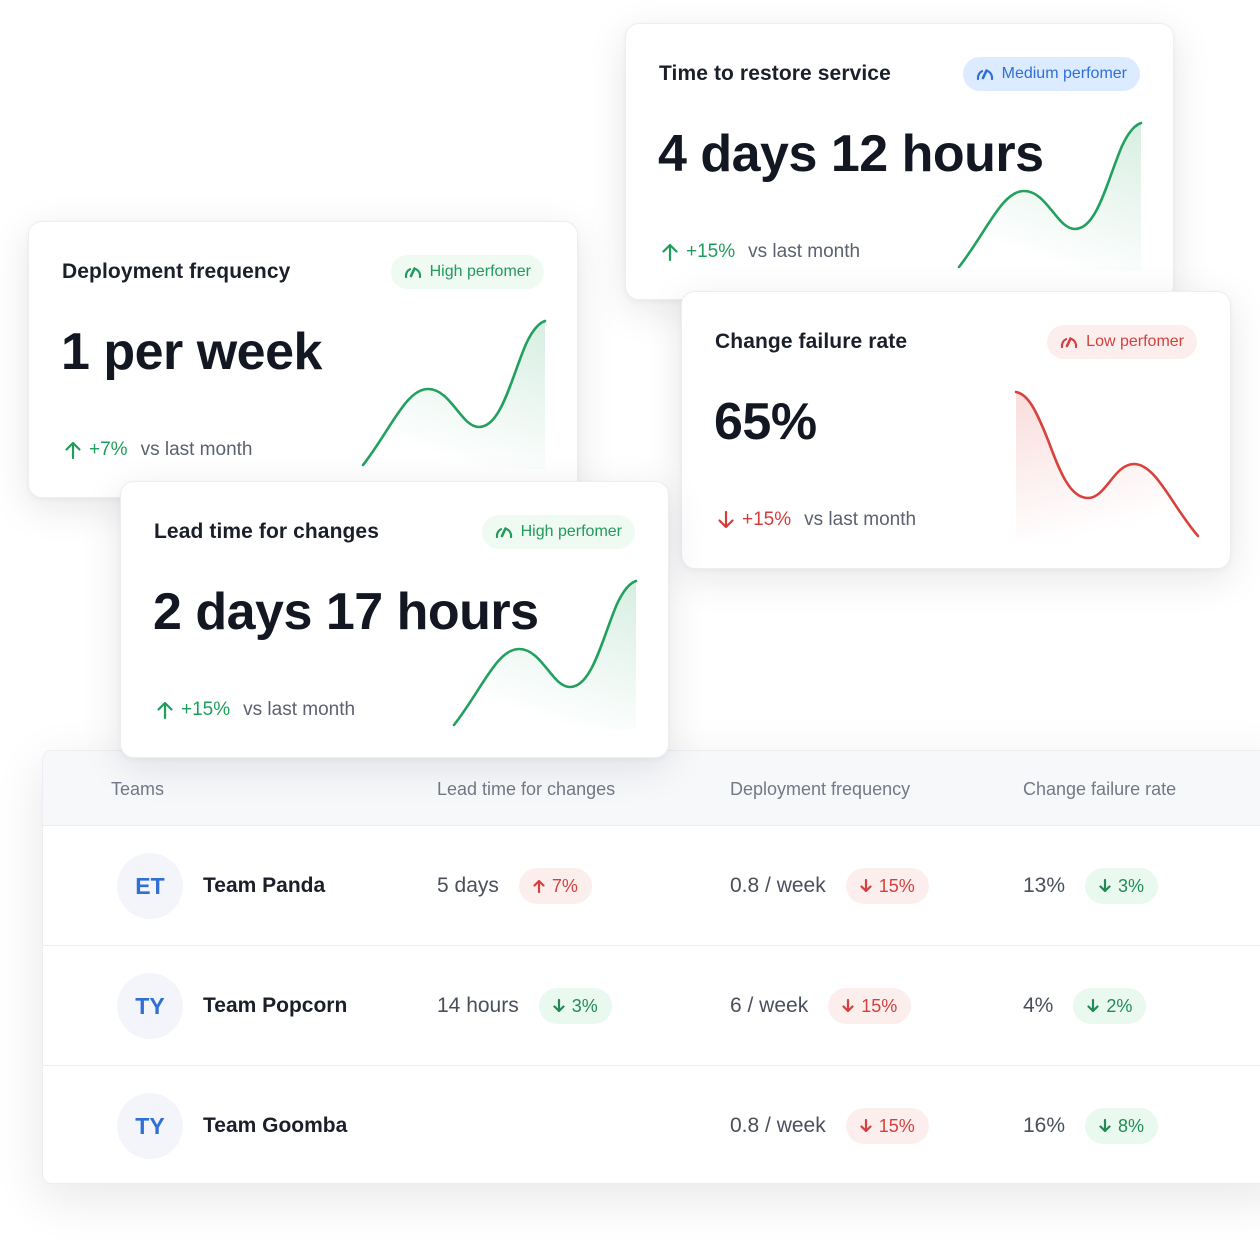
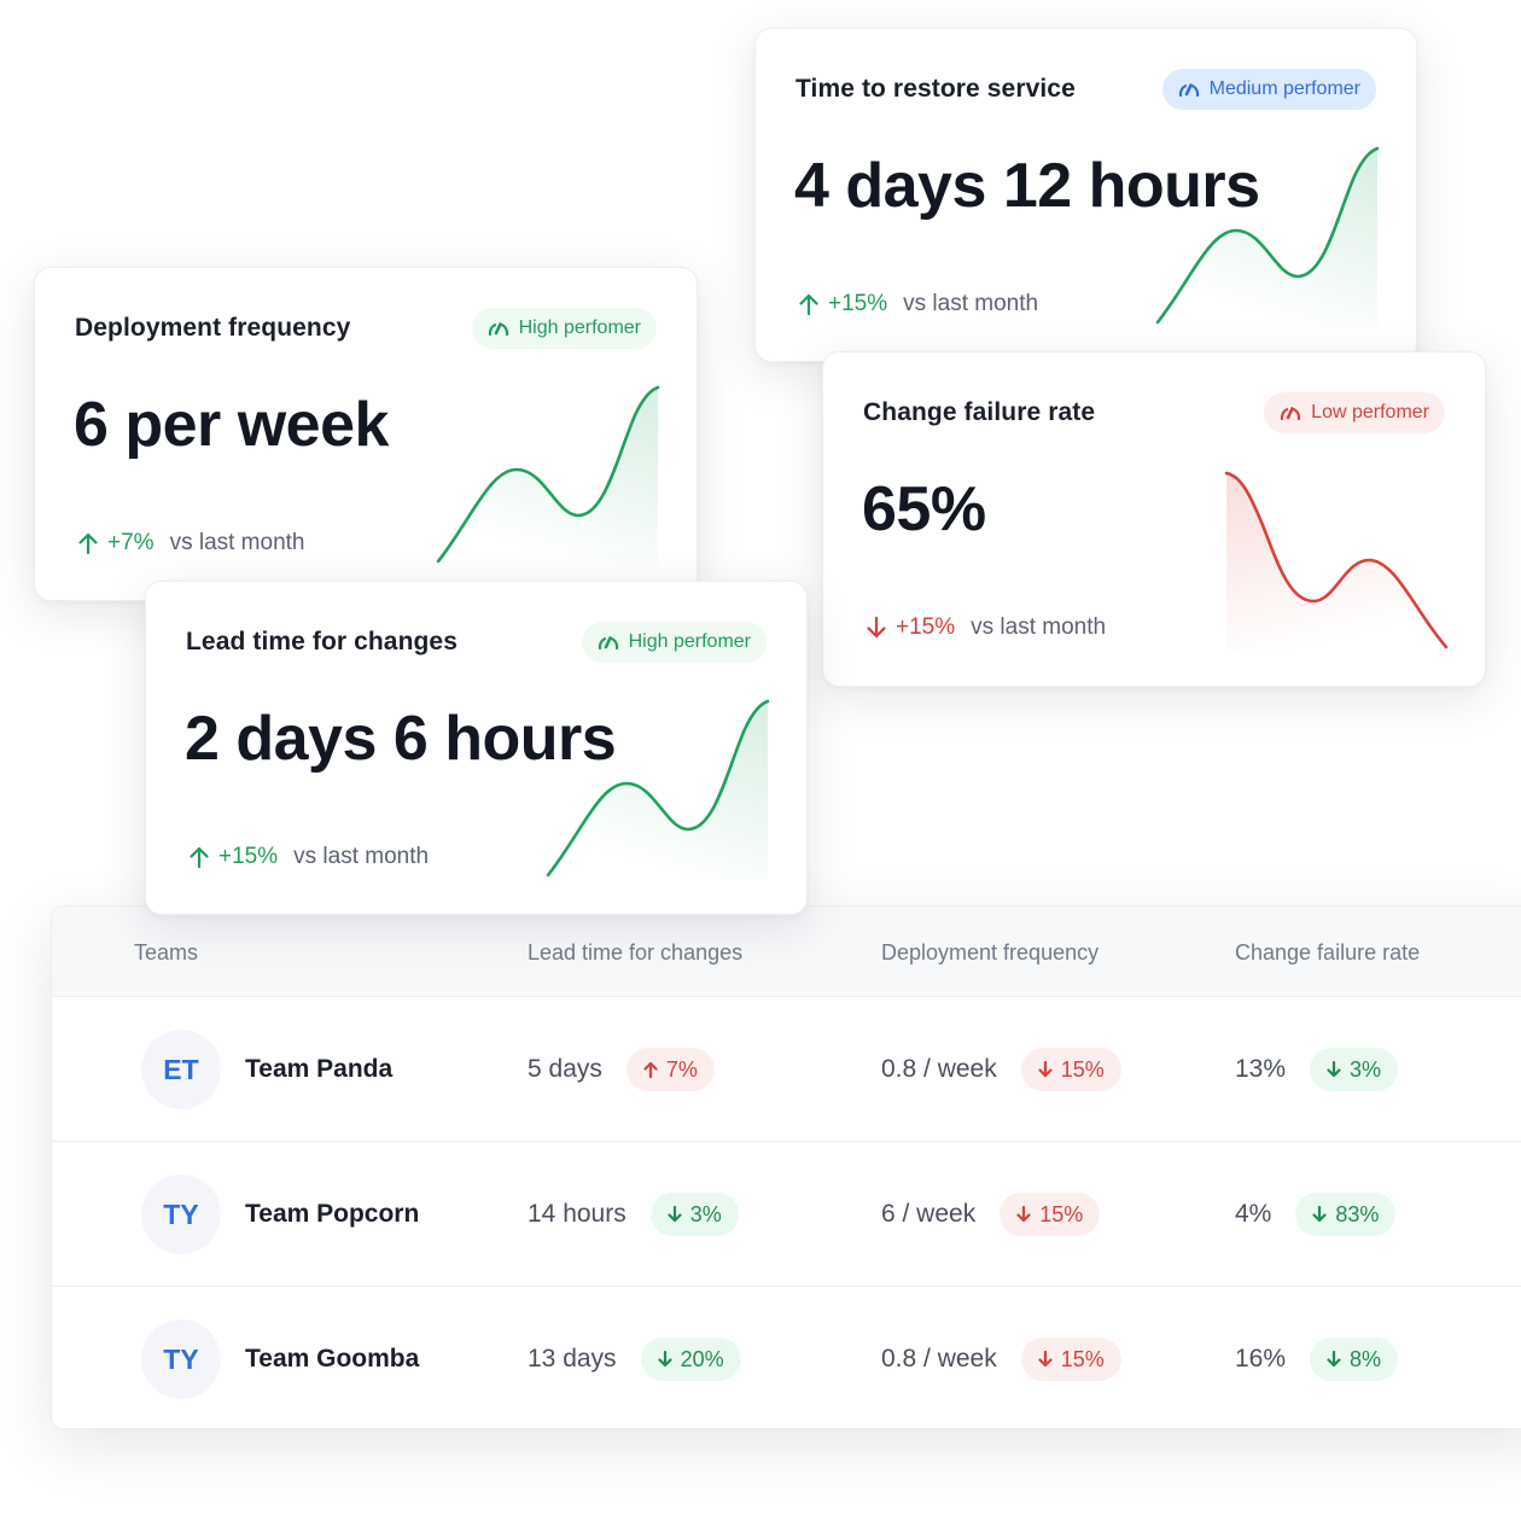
  Teams
  Lead time for changes
  Deployment frequency
  Change failure rate
  ET
  Team Panda
  5 days
  7%
  0.8 / week
  15%
  13%
  3%
  TY
  Team Popcorn
  14 hours
  3%
  6 / week
  15%
  4%
- 2%
+ 83%
  TY
  Team Goomba
+ 13 days
+ 20%
  0.8 / week
  15%
  16%
  8%
  Time to restore service
  Medium perfomer
  4 days 12 hours
  +15%
  vs last month
  Deployment frequency
  High perfomer
- 1 per week
+ 6 per week
  +7%
  vs last month
  Change failure rate
  Low perfomer
  65%
  +15%
  vs last month
  Lead time for changes
  High perfomer
- 2 days 17 hours
+ 2 days 6 hours
  +15%
  vs last month
